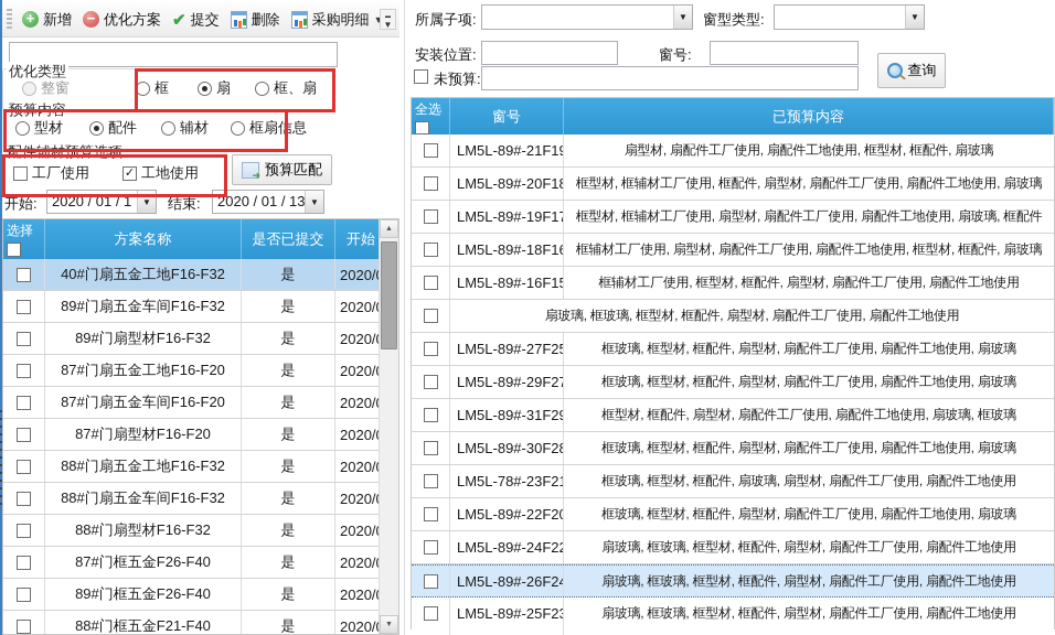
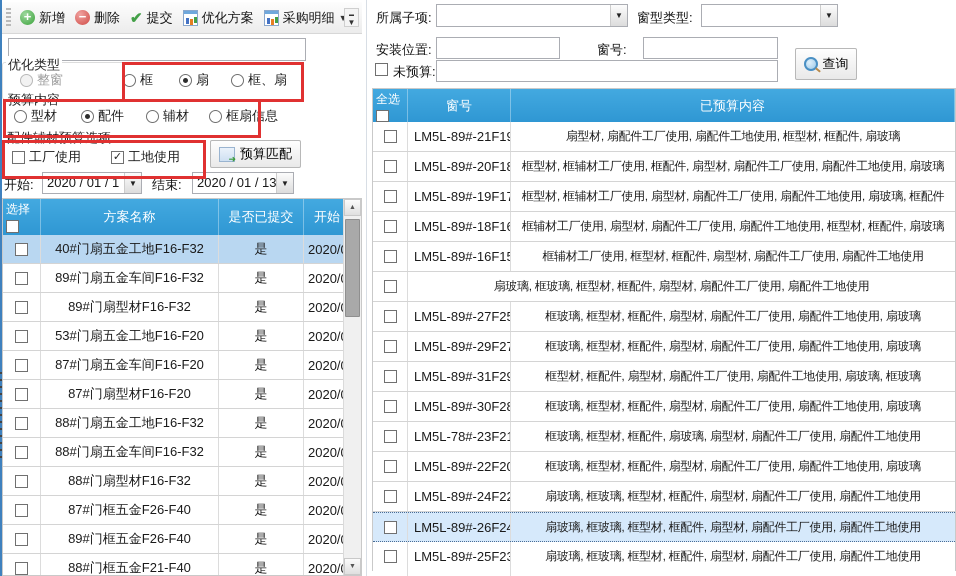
  新增
- 优化方案
+ 删除
  提交
- 删除
+ 优化方案
  采购明细
  优化类型
  整窗
  框
  扇
  框、扇
  预算内容
  型材
  配件
  辅材
  框扇信息
  配件辅材预算选项
  工厂使用
  工地使用
  预算匹配
  开始:
  2020 / 01 / 1
  结束:
  2020 / 01 / 13
  选择
  方案名称
  是否已提交
  开始
  40#门扇五金工地F16-F32
  是
  2020/
  89#门扇五金车间F16-F32
  是
  2020/
  89#门扇型材F16-F32
  是
  2020/
- 87#门扇五金工地F16-F20
+ 53#门扇五金工地F16-F20
  是
  2020/
  87#门扇五金车间F16-F20
  是
  2020/
  87#门扇型材F16-F20
  是
  2020/
  88#门扇五金工地F16-F32
  是
  2020/
  88#门扇五金车间F16-F32
  是
  2020/
  88#门扇型材F16-F32
  是
  2020/
  87#门框五金F26-F40
  是
  2020/
  89#门框五金F26-F40
  是
  2020/
  88#门框五金F21-F40
  是
  2020/
  所属子项:
  窗型类型:
  安装位置:
  窗号:
  未预算:
  查询
  全选
  窗号
  已预算内容
  LM5L-89#-21F19
  扇型材, 扇配件工厂使用, 扇配件工地使用, 框型材, 框配件, 扇玻璃
  LM5L-89#-20F18
  框型材, 框辅材工厂使用, 框配件, 扇型材, 扇配件工厂使用, 扇配件工地使用, 扇玻璃
  LM5L-89#-19F17
  框型材, 框辅材工厂使用, 扇型材, 扇配件工厂使用, 扇配件工地使用, 扇玻璃, 框配件
  LM5L-89#-18F16
  框辅材工厂使用, 扇型材, 扇配件工厂使用, 扇配件工地使用, 框型材, 框配件, 扇玻璃
  LM5L-89#-16F15
  框辅材工厂使用, 框型材, 框配件, 扇型材, 扇配件工厂使用, 扇配件工地使用
  扇玻璃, 框玻璃, 框型材, 框配件, 扇型材, 扇配件工厂使用, 扇配件工地使用
  LM5L-89#-27F25
  框玻璃, 框型材, 框配件, 扇型材, 扇配件工厂使用, 扇配件工地使用, 扇玻璃
  LM5L-89#-29F27
  框玻璃, 框型材, 框配件, 扇型材, 扇配件工厂使用, 扇配件工地使用, 扇玻璃
  LM5L-89#-31F29
  框型材, 框配件, 扇型材, 扇配件工厂使用, 扇配件工地使用, 扇玻璃, 框玻璃
  LM5L-89#-30F28
  框玻璃, 框型材, 框配件, 扇型材, 扇配件工厂使用, 扇配件工地使用, 扇玻璃
  LM5L-78#-23F21
  框玻璃, 框型材, 框配件, 扇玻璃, 扇型材, 扇配件工厂使用, 扇配件工地使用
  LM5L-89#-22F20
  框玻璃, 框型材, 框配件, 扇型材, 扇配件工厂使用, 扇配件工地使用, 扇玻璃
  LM5L-89#-24F22
  扇玻璃, 框玻璃, 框型材, 框配件, 扇型材, 扇配件工厂使用, 扇配件工地使用
  LM5L-89#-26F24
  扇玻璃, 框玻璃, 框型材, 框配件, 扇型材, 扇配件工厂使用, 扇配件工地使用
  LM5L-89#-25F23
  扇玻璃, 框玻璃, 框型材, 框配件, 扇型材, 扇配件工厂使用, 扇配件工地使用
